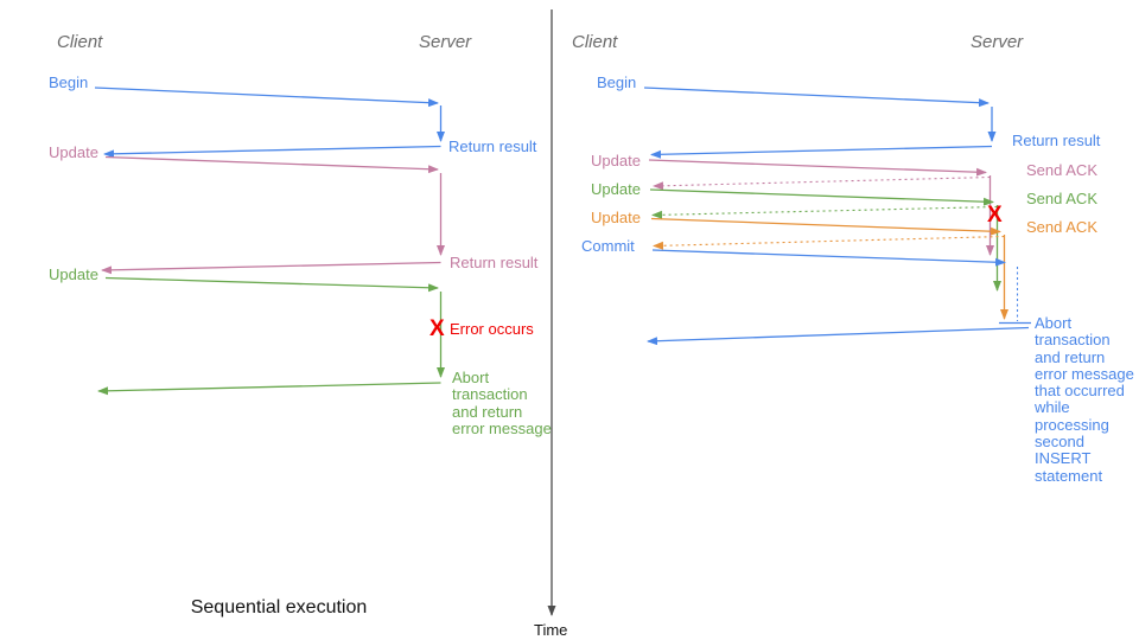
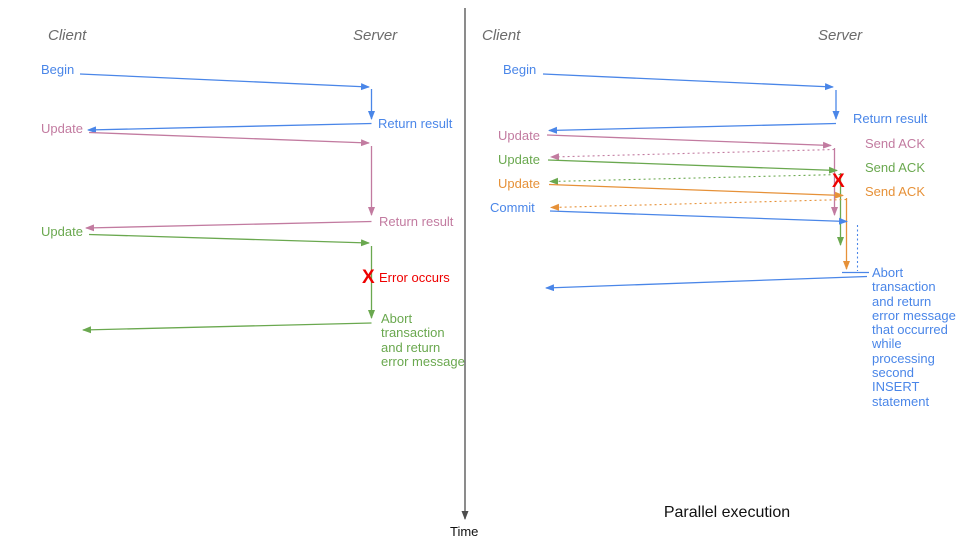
  Client
  Server
  Begin
  Return result
  Update
  Return result
  Update
  X
  Error occurs
  Abort
  transaction
  and return
  error message
- Sequential execution
  Client
  Server
  Begin
  Return result
  Update
  Send ACK
  Update
  Send ACK
  Update
  Send ACK
  Commit
  X
  Abort
  transaction
  and return
  error message
  that occurred
  while
  processing
  second
  INSERT
  statement
+ Parallel execution
  Time
